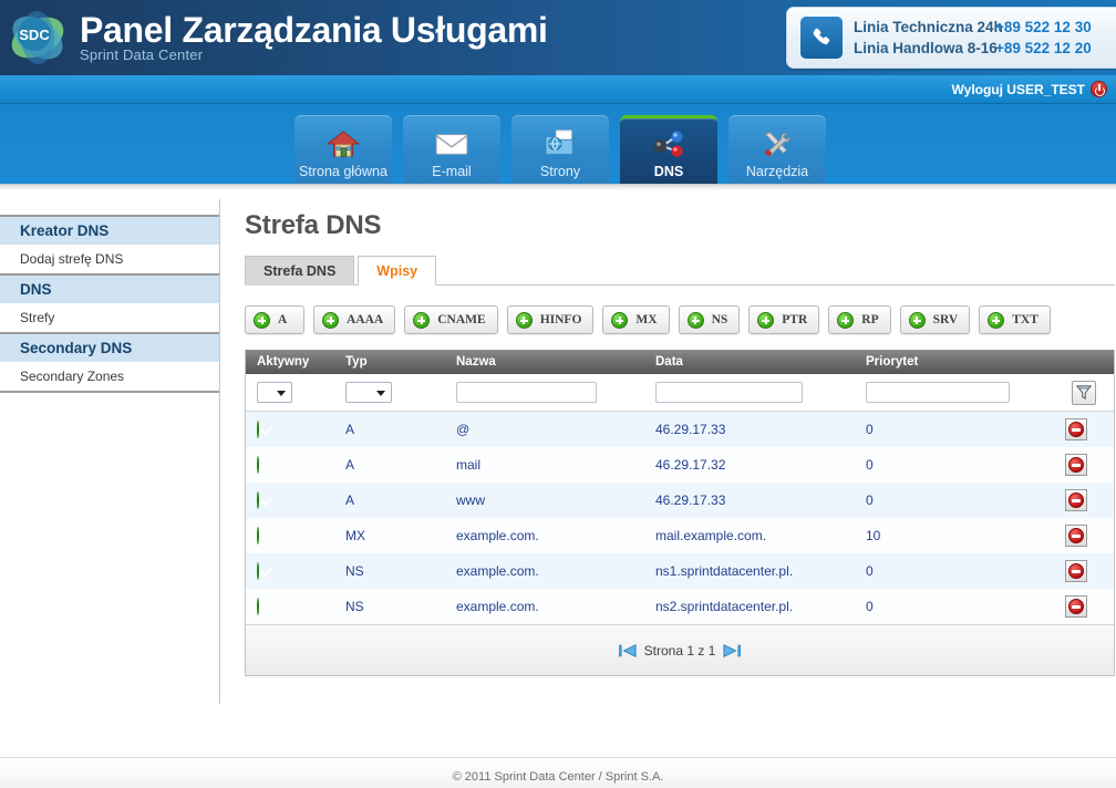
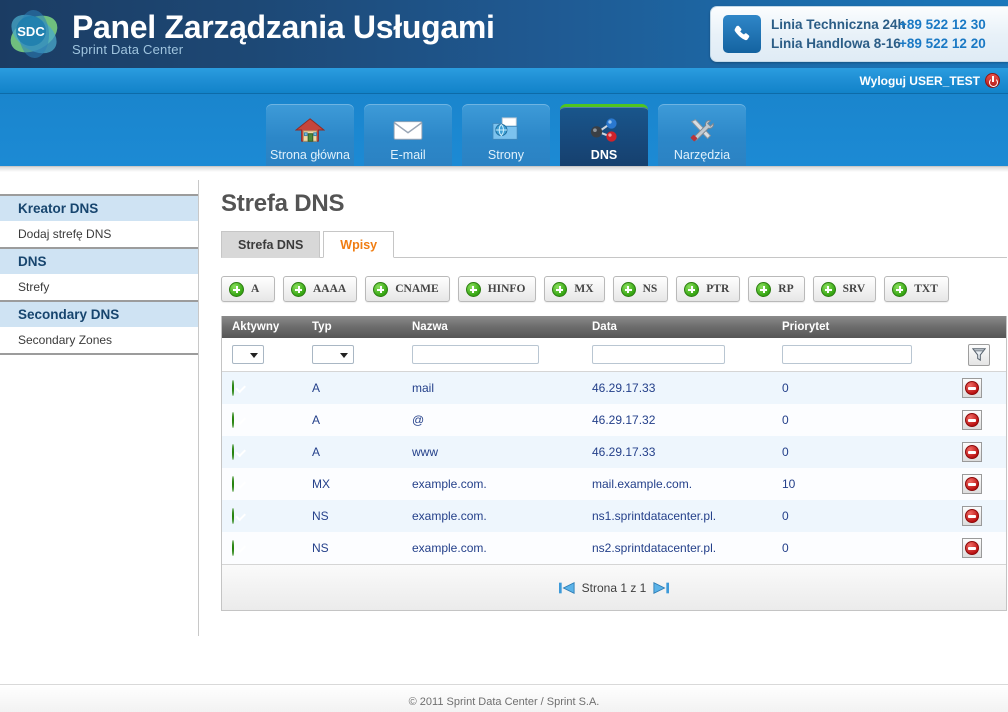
  SDC
  Panel Zarządzania Usługami
  Sprint Data Center
  Linia Techniczna 24
  +89 522 12 30
  Linia Handlowa 8-16
  +89 522 12 20
  Wyloguj USER_TEST
  Strona główna
  E-mail
  Strony
  DNS
  Narzędzia
  Kreator DNS
  Dodaj strefę DNS
  DNS
  Strefy
  Secondary DNS
  Secondary Zones
  Strefa DNS
  Strefa DNS
  Wpisy
  A
  AAAA
  CNAME
  HINFO
  MX
  NS
  PTR
  RP
  SRV
  TXT
  Aktywny
  Typ
  Nazwa
  Data
  Priorytet
  A
- @
+ mail
  46.29.17.33
  0
  A
- mail
+ @
  46.29.17.32
  0
  A
  www
  46.29.17.33
  0
  MX
  example.com.
  mail.example.com.
  10
  NS
  example.com.
  ns1.sprintdatacenter.pl.
  0
  NS
  example.com.
  ns2.sprintdatacenter.pl.
  0
  Strona 1 z 1
  © 2011 Sprint Data Center / Sprint S.A.
